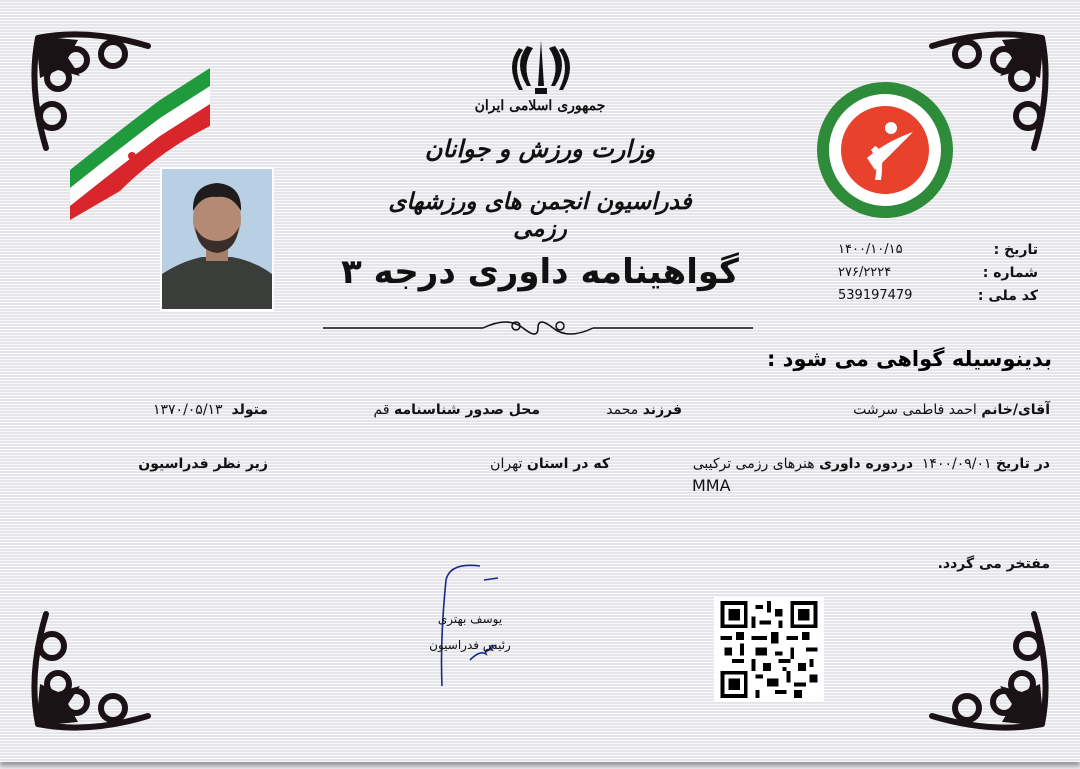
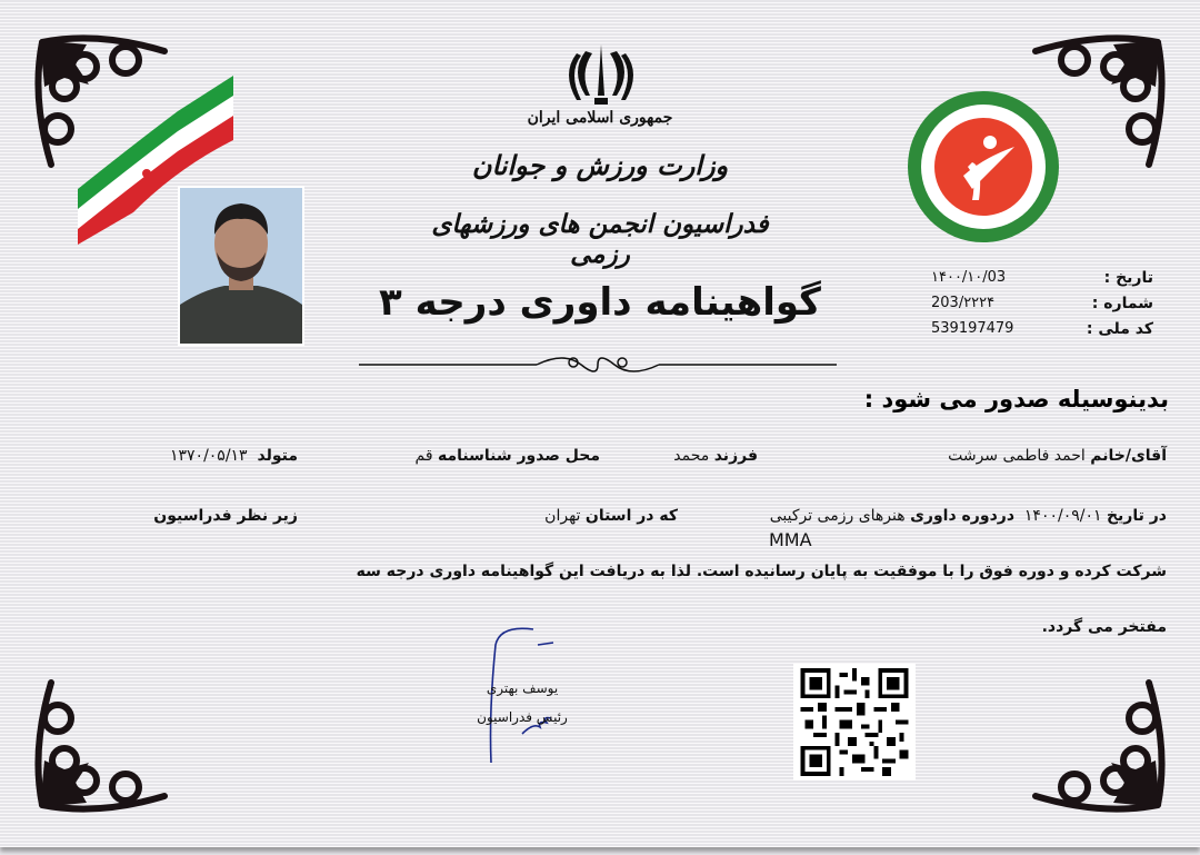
  جمهوری اسلامی ایران
  وزارت ورزش و جوانان
  فدراسیون انجمن های ورزشهای رزمی
  گواهینامه داوری درجه ۳
  تاریخ :
- ۱۴۰۰/۱۰/۱۵
+ ۱۴۰۰/۱۰/03
  شماره :
- ۲۷۶/۲۲۲۴
+ 203/۲۲۲۴
  کد ملی :
  539197479
- بدینوسیله گواهی می شود :
+ بدینوسیله صدور می شود :
  آقای/خانم احمد فاطمی سرشت
  فرزند محمد
  محل صدور شناسنامه قم
  متولد ۱۳۷۰/۰۵/۱۳
  در تاریخ ۱۴۰۰/۰۹/۰۱ دردوره داوری هنرهای رزمی ترکیبی
  MMA
  که در استان تهران
  زیر نظر فدراسیون
+ شرکت کرده و دوره فوق را با موفقیت به پایان رسانیده است. لذا به دریافت این گواهینامه داوری درجه سه
  مفتخر می گردد.
  یوسف بهتری
  رئیس فدراسیون
